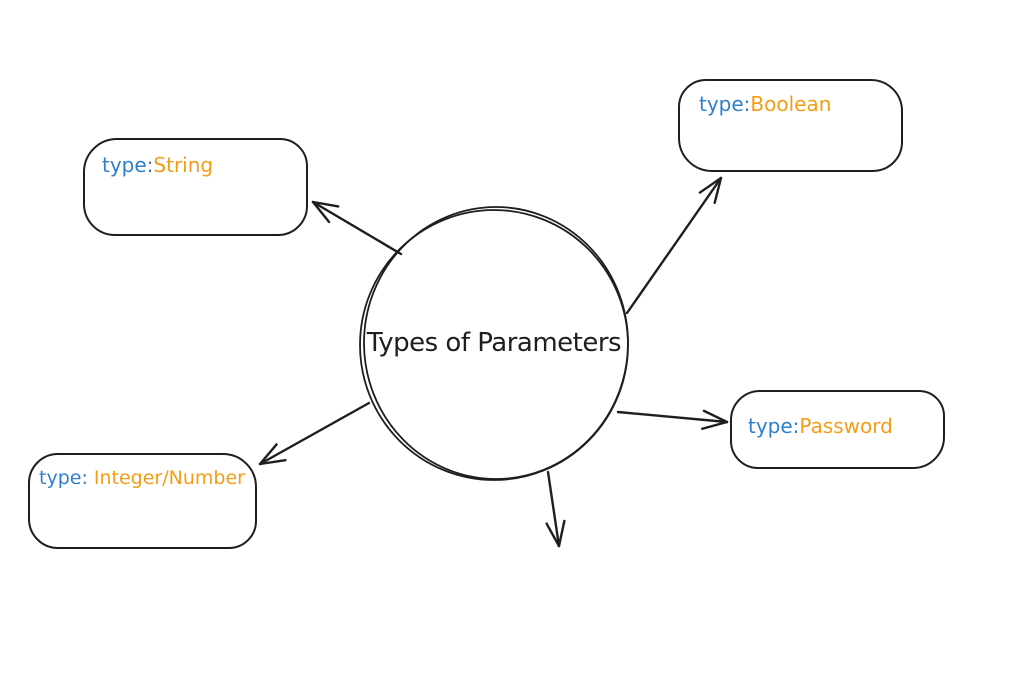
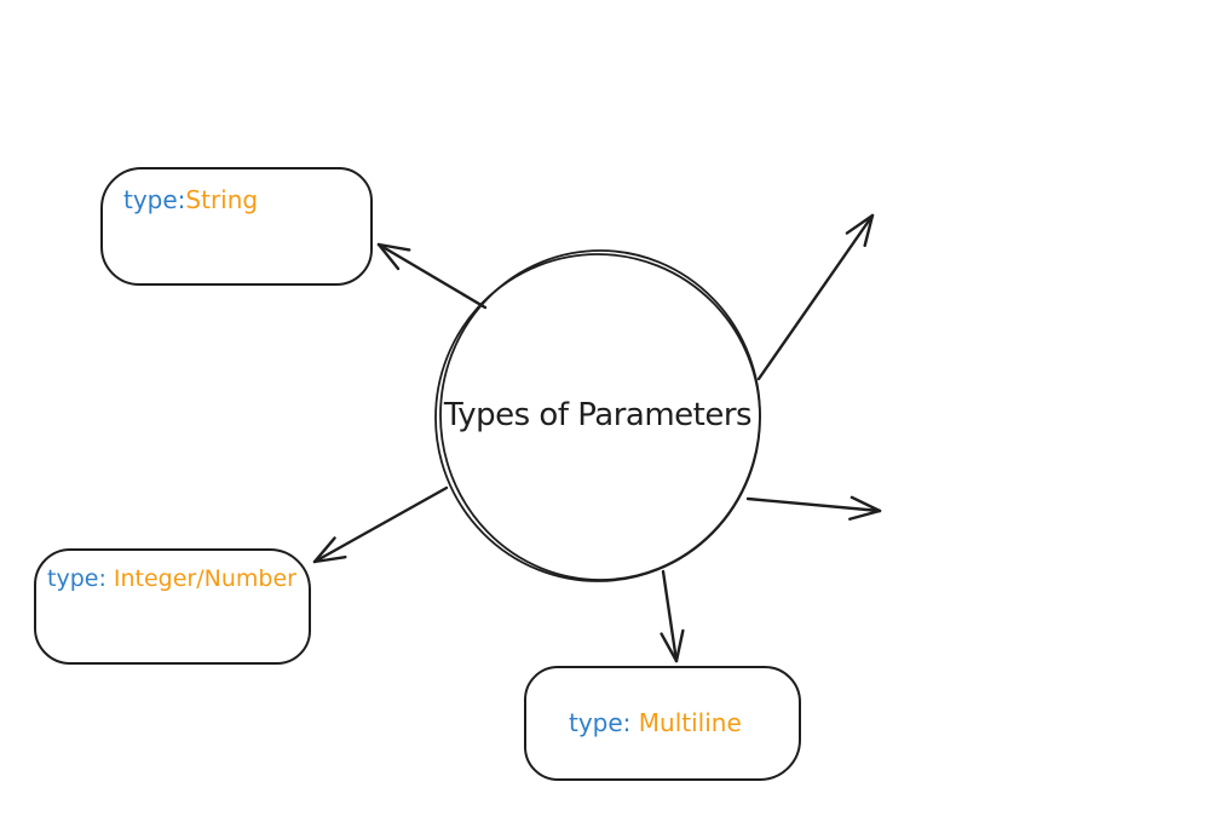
  type:String
- type:Boolean
- type:Password
  type: Integer/Number
+ type: Multiline
  Types of Parameters
